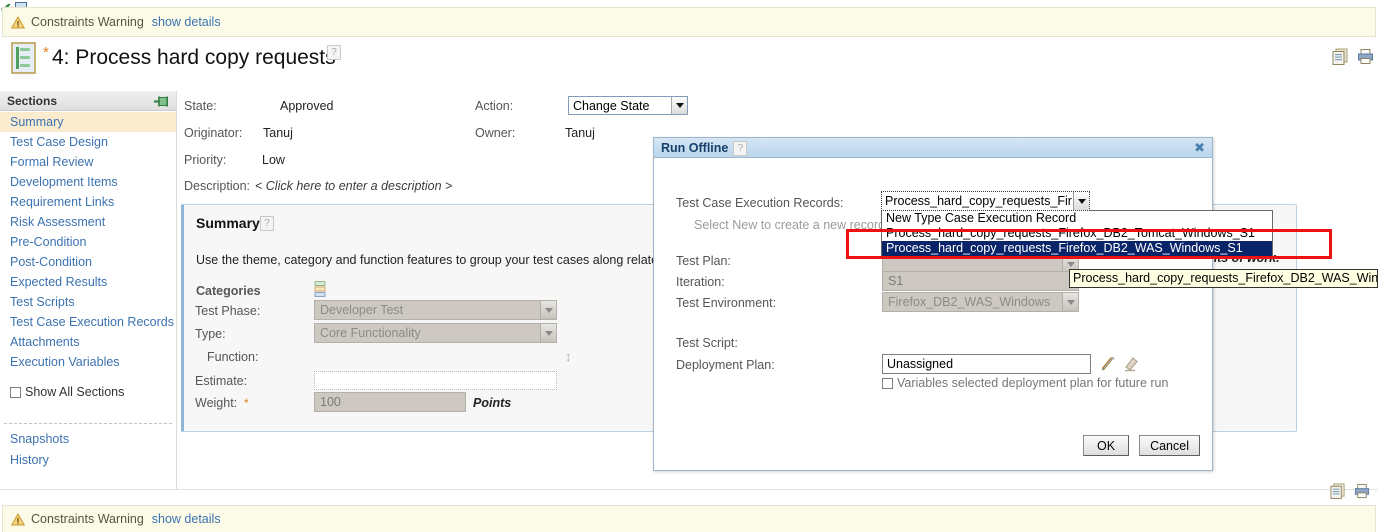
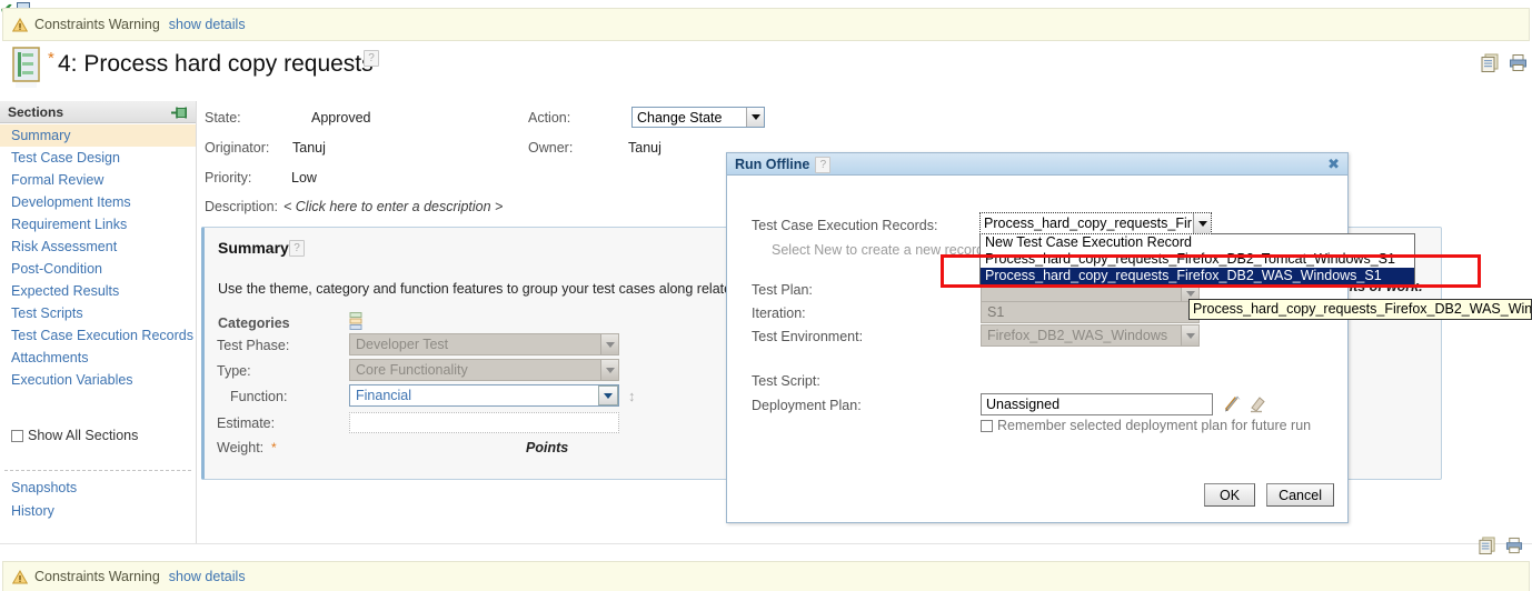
  Constraints Warning
  show details
  *
  4: Process hard copy request
  ?
  Sections
  Summary
  Test Case Design
  Formal Review
  Development Items
  Requirement Links
  Risk Assessment
- Pre-Condition
  Post-Condition
  Expected Results
  Test Scripts
  Test Case Execution Records
  Attachments
  Execution Variables
  Show All Sections
  Snapshots
  History
  State:
  Approved
  Originator:
  Tanuj
  Priority:
  Low
  Description:
  < Click here to enter a description >
  Action:
  Change State
  Owner:
  Tanuj
  Summary
  ?
  Use the theme, category and function features to group your test cases along relat
  Categories
  Test Phase:
  Developer Test
  Type:
  Core Functionality
  Function:
+ Financial
  ↕
  Estimate:
  Weight:
  *
- 100
  Points
  nts of work.
  Run Offline
  ?
  ✖
  Test Case Execution Records:
  Select New to create a new recor
  Test Plan:
  Iteration:
  S1
  Test Environment:
  Firefox_DB2_WAS_Windows
  Test Script:
  Deployment Plan:
  Unassigned
- Variables selected deployment plan for future run
+ Remember selected deployment plan for future run
  OK
  Cancel
  Process_hard_copy_requests_Fir
- New Type Case Execution Record
+ New Test Case Execution Record
  Process_hard_copy_requests_Firefox_DB2_Tomcat_Windows_S1
  Process_hard_copy_requests_Firefox_DB2_WAS_Windows_S1
  Process_hard_copy_requests_Firefox_DB2_WAS_Win
  Constraints Warning
  show details
